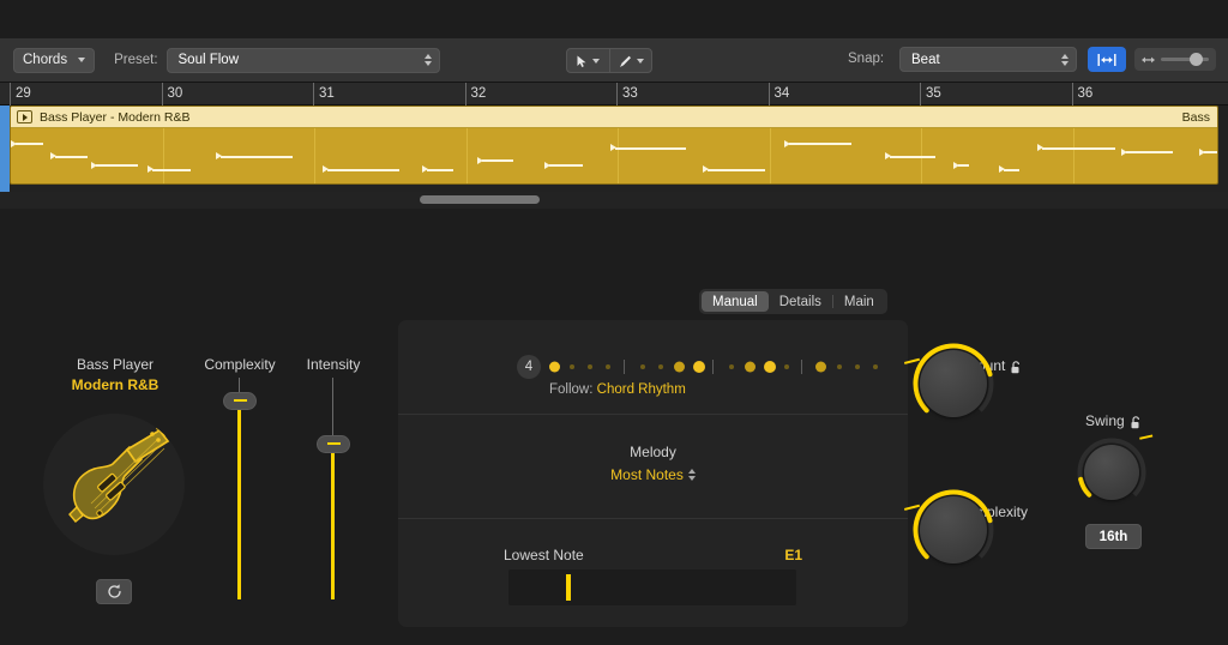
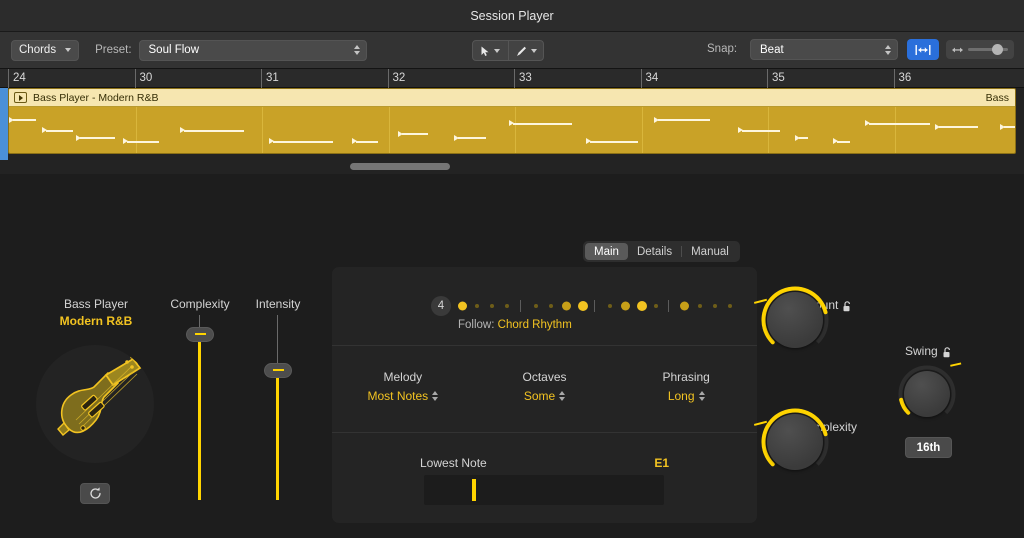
+ Session Player
  Chords
  Preset:
  Soul Flow
  Snap:
  Beat
- 29
+ 24
  30
  31
  32
  33
  34
  35
  36
  Bass Player - Modern R&B
  Bass
- Manual
+ Main
  Details
- Main
+ Manual
  Bass Player
  Modern R&B
  Complexity
  Intensity
  4
  Follow: Chord Rhythm
  Melody
  Most Notes
+ Octaves
+ Some
+ Phrasing
+ Long
  Lowest Note
  E1
  Swing
  16th
